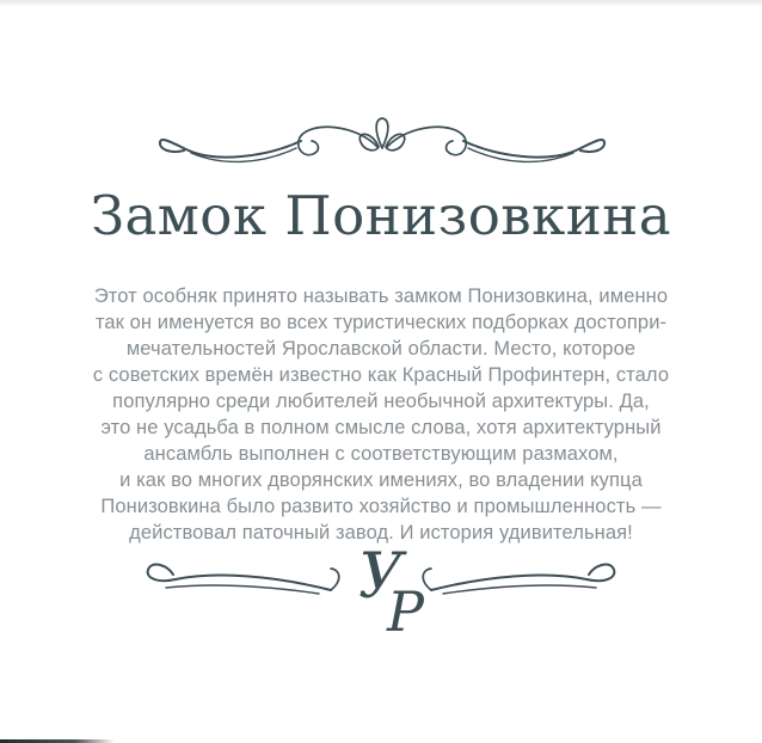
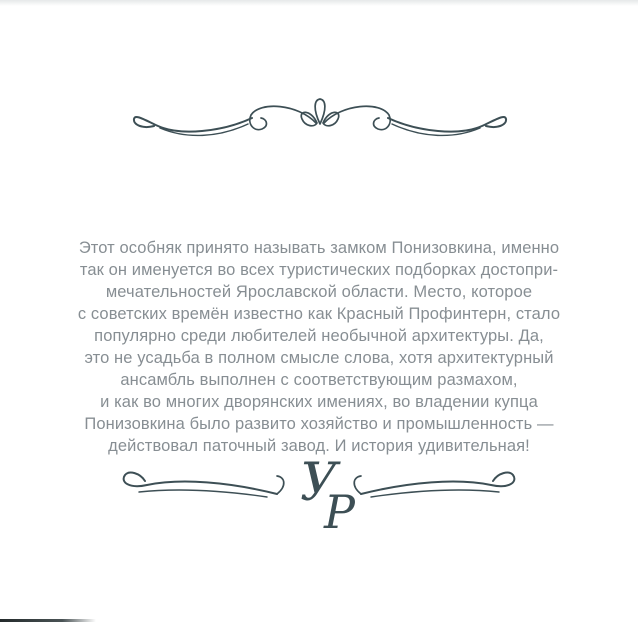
- Замок Понизовкина
  Этот особняк принято называть замком Понизовкина, именно
  так он именуется во всех туристических подборках достопри-
  мечательностей Ярославской области. Место, которое
  с советских времён известно как Красный Профинтерн, стало
  популярно среди любителей необычной архитектуры. Да,
  это не усадьба в полном смысле слова, хотя архитектурный
  ансамбль выполнен с соответствующим размахом,
  и как во многих дворянских имениях, во владении купца
  Понизовкина было развито хозяйство и промышленность —
  действовал паточный завод. И история удивительная!
  У
  Р
